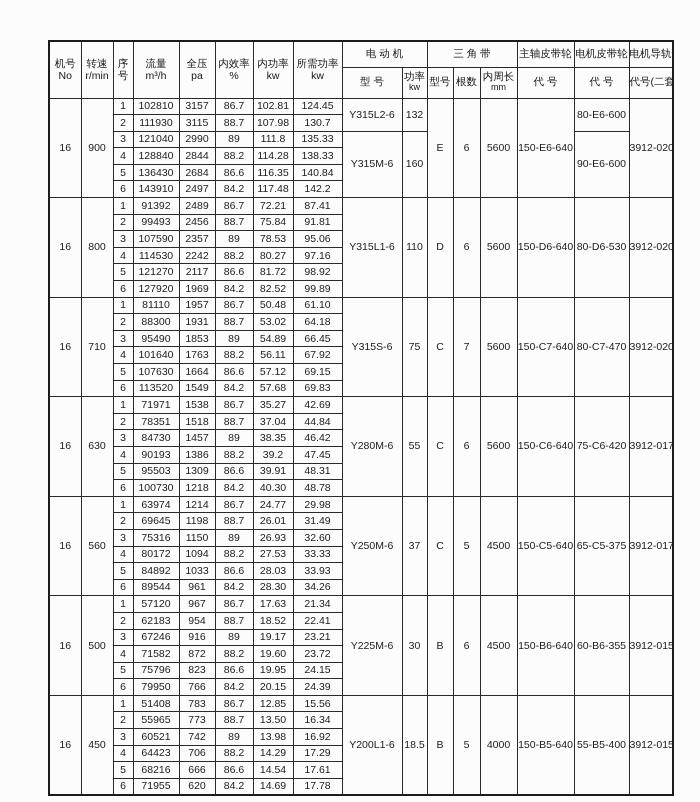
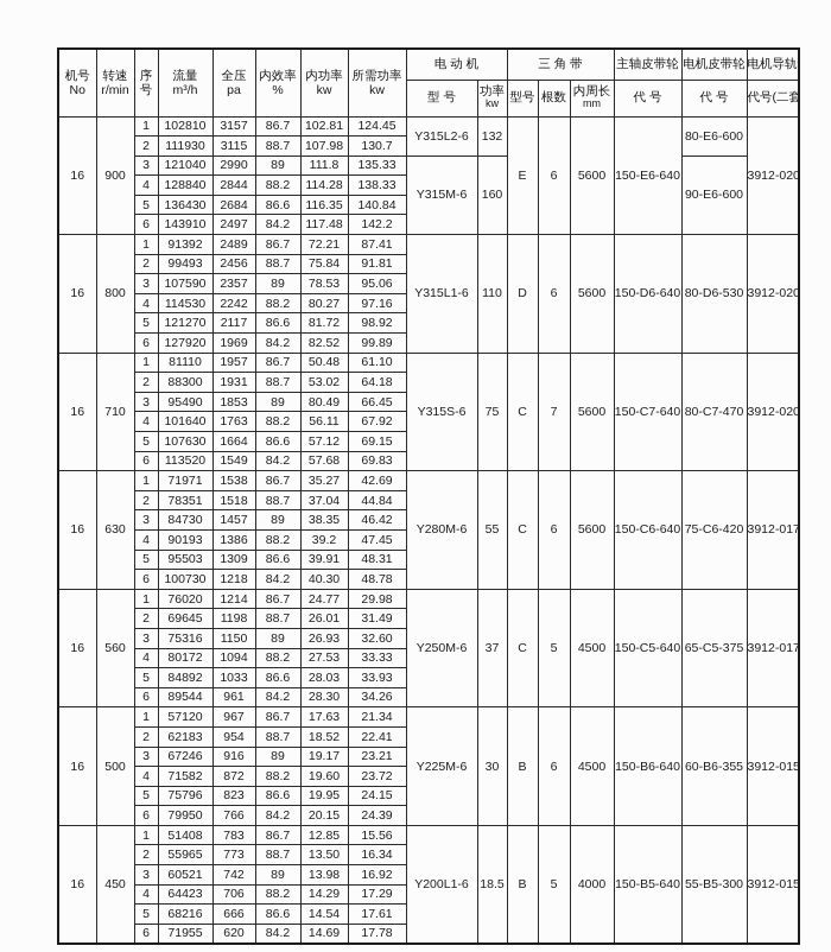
  机号 No	转速 r/min	序 号	流量 m³/h	全压 pa	内效率 %	内功率 kw	所需功率 kw	电 动 机	三 角 带	主轴皮带轮	电机皮带轮	电机导轨
  型 号	功率 kw	型号	根数	内周长 mm	代 号	代 号	代号(二套
  16	900	1	102810	3157	86.7	102.81	124.45	Y315L2-6	132	E	6	5600	150-E6-640	80-E6-600	3912-020
  2	111930	3115	88.7	107.98	130.7
  3	121040	2990	89	111.8	135.33	Y315M-6	160	90-E6-600
  4	128840	2844	88.2	114.28	138.33
  5	136430	2684	86.6	116.35	140.84
  6	143910	2497	84.2	117.48	142.2
  16	800	1	91392	2489	86.7	72.21	87.41	Y315L1-6	110	D	6	5600	150-D6-640	80-D6-530	3912-020
  2	99493	2456	88.7	75.84	91.81
  3	107590	2357	89	78.53	95.06
  4	114530	2242	88.2	80.27	97.16
  5	121270	2117	86.6	81.72	98.92
  6	127920	1969	84.2	82.52	99.89
  16	710	1	81110	1957	86.7	50.48	61.10	Y315S-6	75	C	7	5600	150-C7-640	80-C7-470	3912-020
  2	88300	1931	88.7	53.02	64.18
- 3	95490	1853	89	54.89	66.45
+ 3	95490	1853	89	80.49	66.45
  4	101640	1763	88.2	56.11	67.92
  5	107630	1664	86.6	57.12	69.15
  6	113520	1549	84.2	57.68	69.83
  16	630	1	71971	1538	86.7	35.27	42.69	Y280M-6	55	C	6	5600	150-C6-640	75-C6-420	3912-017
  2	78351	1518	88.7	37.04	44.84
  3	84730	1457	89	38.35	46.42
  4	90193	1386	88.2	39.2	47.45
  5	95503	1309	86.6	39.91	48.31
  6	100730	1218	84.2	40.30	48.78
- 16	560	1	63974	1214	86.7	24.77	29.98	Y250M-6	37	C	5	4500	150-C5-640	65-C5-375	3912-017
+ 16	560	1	76020	1214	86.7	24.77	29.98	Y250M-6	37	C	5	4500	150-C5-640	65-C5-375	3912-017
  2	69645	1198	88.7	26.01	31.49
  3	75316	1150	89	26.93	32.60
  4	80172	1094	88.2	27.53	33.33
  5	84892	1033	86.6	28.03	33.93
  6	89544	961	84.2	28.30	34.26
  16	500	1	57120	967	86.7	17.63	21.34	Y225M-6	30	B	6	4500	150-B6-640	60-B6-355	3912-015
  2	62183	954	88.7	18.52	22.41
  3	67246	916	89	19.17	23.21
  4	71582	872	88.2	19.60	23.72
  5	75796	823	86.6	19.95	24.15
  6	79950	766	84.2	20.15	24.39
- 16	450	1	51408	783	86.7	12.85	15.56	Y200L1-6	18.5	B	5	4000	150-B5-640	55-B5-400	3912-015
+ 16	450	1	51408	783	86.7	12.85	15.56	Y200L1-6	18.5	B	5	4000	150-B5-640	55-B5-300	3912-015
  2	55965	773	88.7	13.50	16.34
  3	60521	742	89	13.98	16.92
  4	64423	706	88.2	14.29	17.29
  5	68216	666	86.6	14.54	17.61
  6	71955	620	84.2	14.69	17.78
